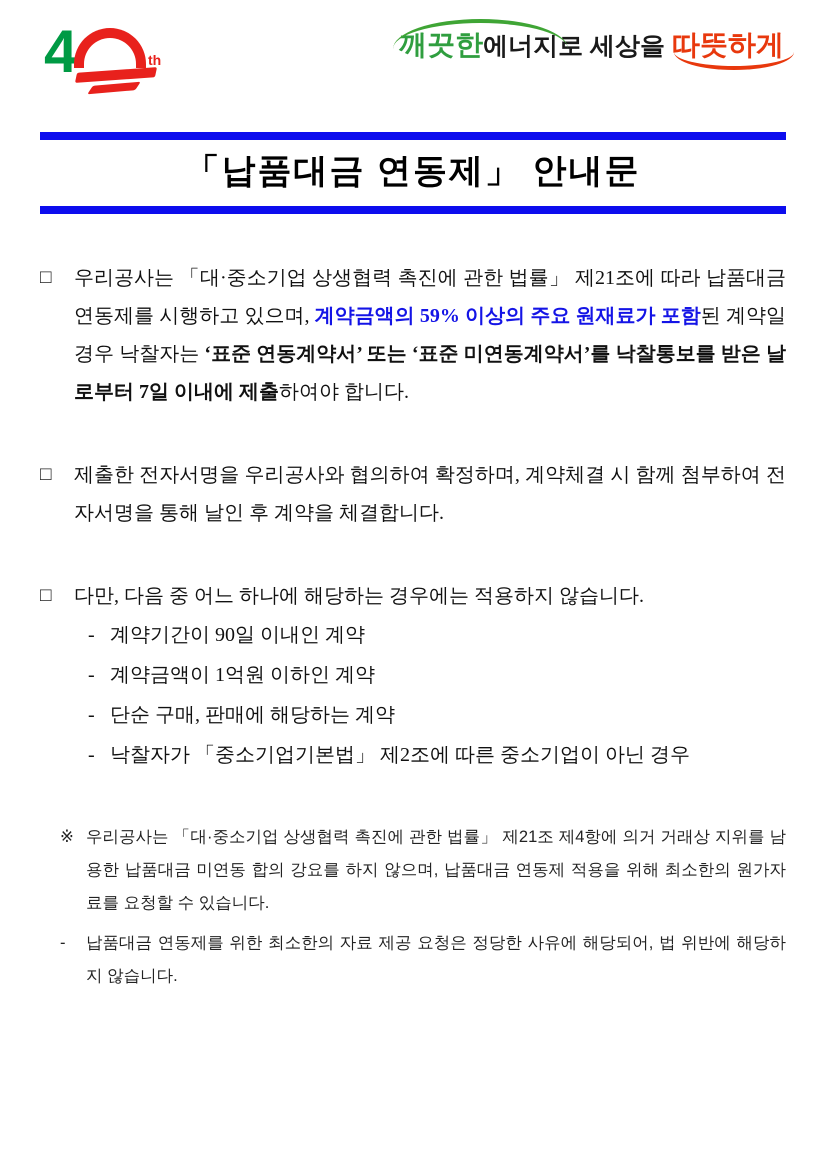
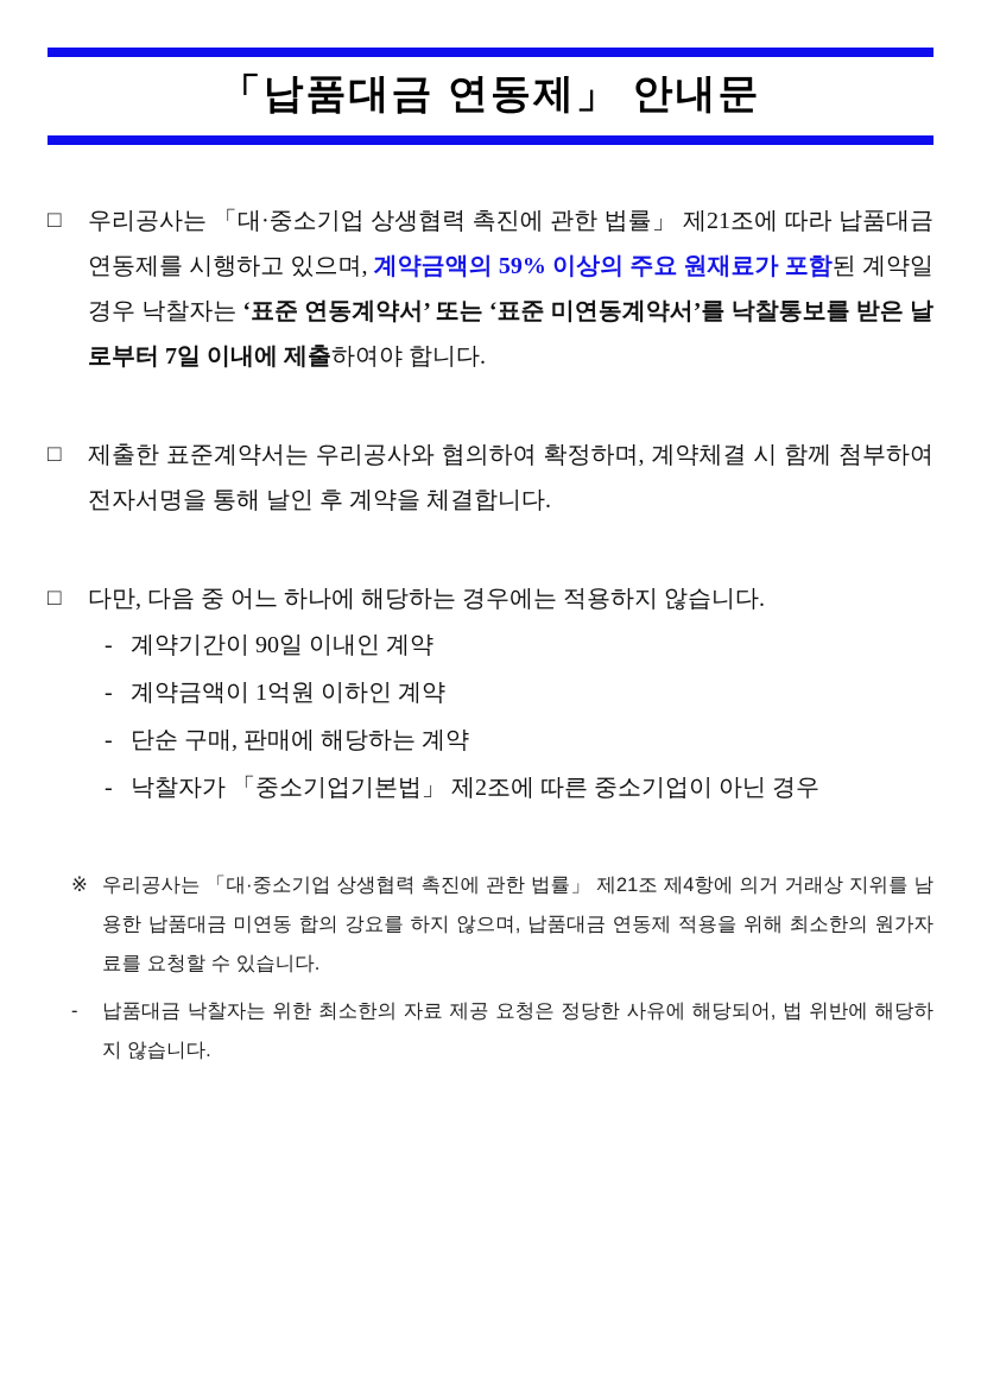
- 4
- th
- 깨끗한에너지로 세상을 따뜻하게
  「납품대금 연동제」 안내문
  □
  우리공사는 「대·중소기업 상생협력 촉진에 관한 법률」 제21조에 따라 납품대금 연동제를 시행하고 있으며, 계약금액의 59% 이상의 주요 원재료가 포함된 계약일 경우 낙찰자는 ‘표준 연동계약서’ 또는 ‘표준 미연동계약서’를 낙찰통보를 받은 날로부터 7일 이내에 제출하여야 합니다.
  □
- 제출한 전자서명을 우리공사와 협의하여 확정하며, 계약체결 시 함께 첨부하여 전자서명을 통해 날인 후 계약을 체결합니다.
+ 제출한 표준계약서는 우리공사와 협의하여 확정하며, 계약체결 시 함께 첨부하여 전자서명을 통해 날인 후 계약을 체결합니다.
  □
  다만, 다음 중 어느 하나에 해당하는 경우에는 적용하지 않습니다.
  -
  계약기간이 90일 이내인 계약
  -
  계약금액이 1억원 이하인 계약
  -
  단순 구매, 판매에 해당하는 계약
  -
  낙찰자가 「중소기업기본법」 제2조에 따른 중소기업이 아닌 경우
  ※
  우리공사는 「대·중소기업 상생협력 촉진에 관한 법률」 제21조 제4항에 의거 거래상 지위를 남용한 납품대금 미연동 합의 강요를 하지 않으며, 납품대금 연동제 적용을 위해 최소한의 원가자료를 요청할 수 있습니다.
  -
- 납품대금 연동제를 위한 최소한의 자료 제공 요청은 정당한 사유에 해당되어, 법 위반에 해당하지 않습니다.
+ 납품대금 낙찰자는 위한 최소한의 자료 제공 요청은 정당한 사유에 해당되어, 법 위반에 해당하지 않습니다.
